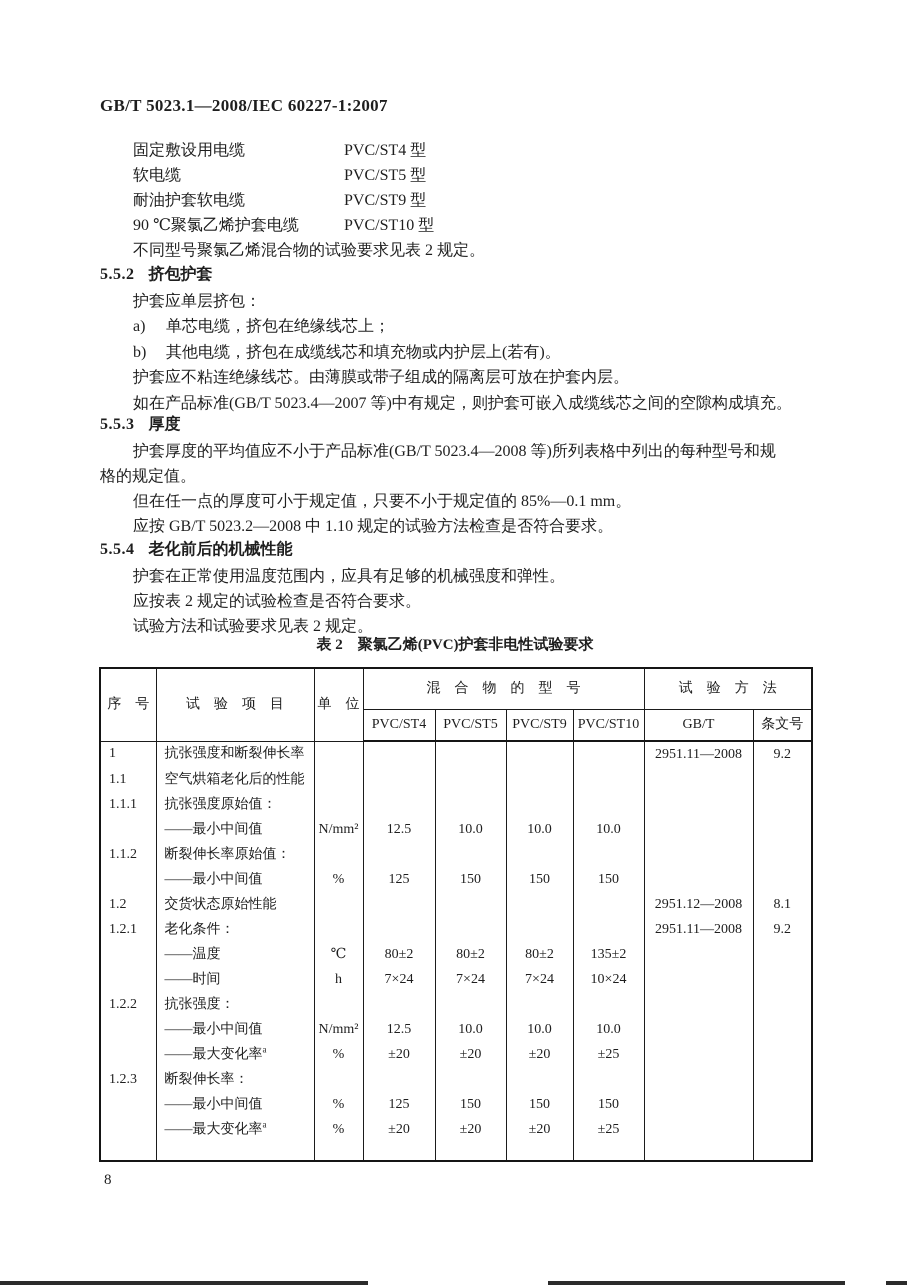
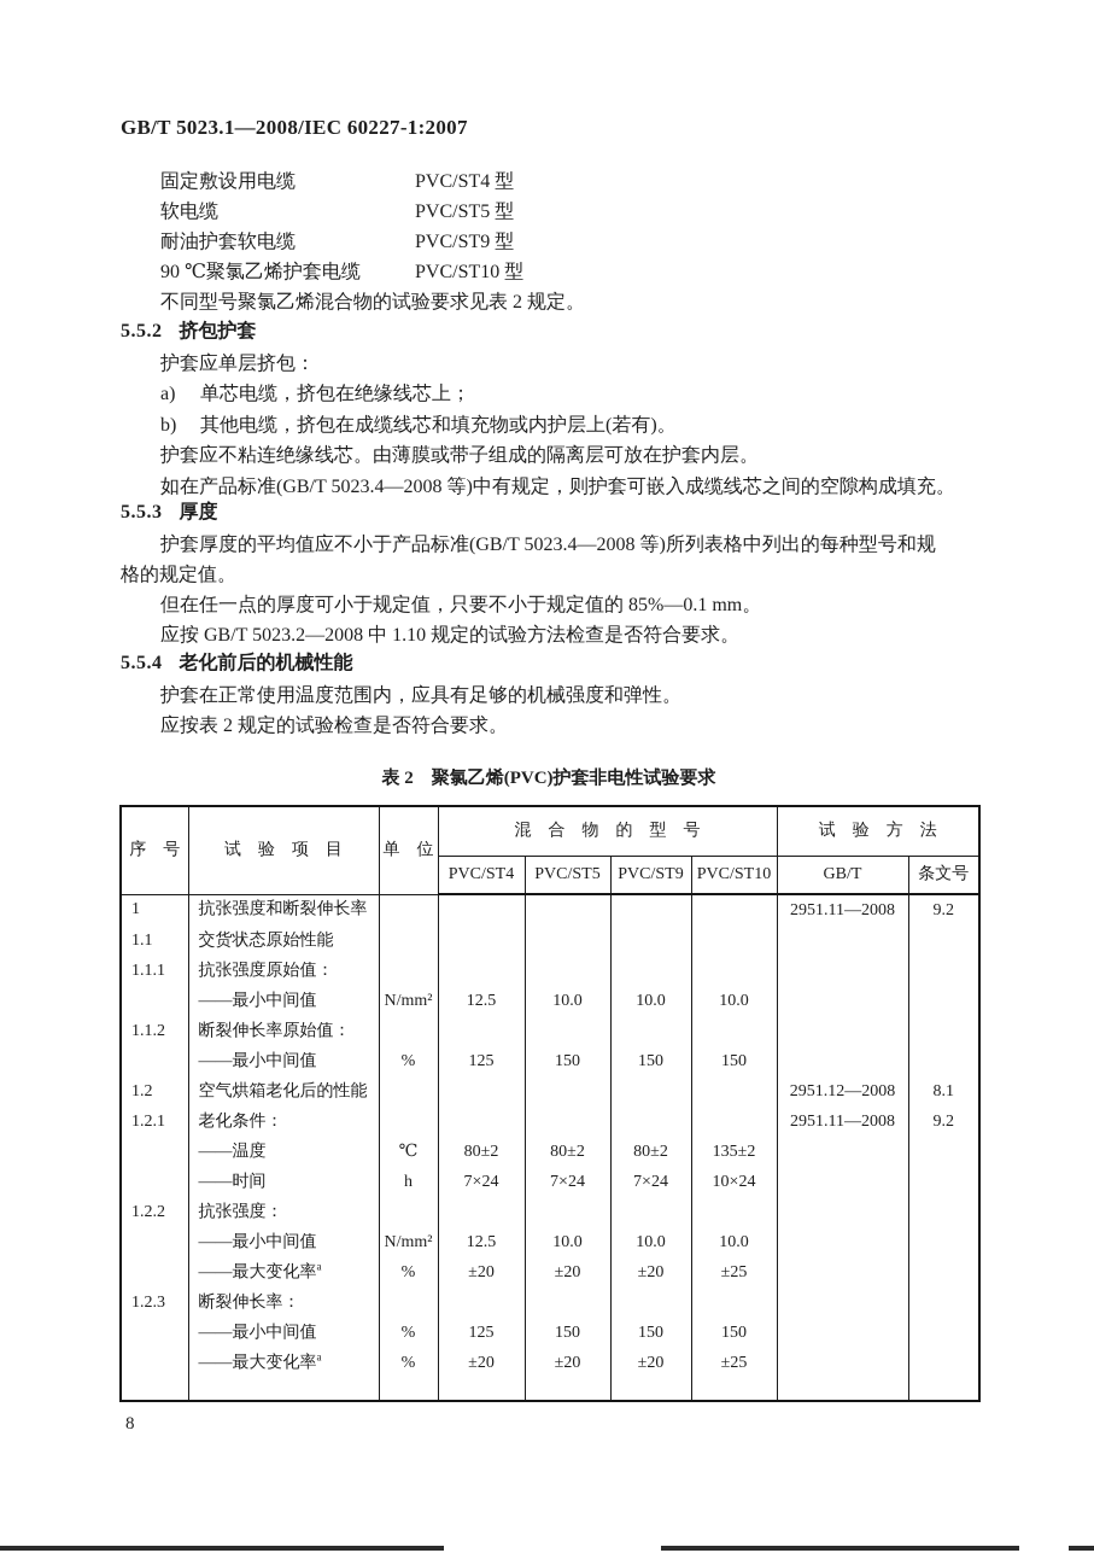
  GB/T 5023.1—2008/IEC 60227-1:2007
  固定敷设用电缆
  PVC/ST4 型
  软电缆
  PVC/ST5 型
  耐油护套软电缆
  PVC/ST9 型
  90 ℃聚氯乙烯护套电缆
  PVC/ST10 型
  不同型号聚氯乙烯混合物的试验要求见表 2 规定。
  5.5.2 挤包护套
  护套应单层挤包：
  a) 单芯电缆，挤包在绝缘线芯上；
  b) 其他电缆，挤包在成缆线芯和填充物或内护层上(若有)。
  护套应不粘连绝缘线芯。由薄膜或带子组成的隔离层可放在护套内层。
- 如在产品标准(GB/T 5023.4—2007 等)中有规定，则护套可嵌入成缆线芯之间的空隙构成填充。
+ 如在产品标准(GB/T 5023.4—2008 等)中有规定，则护套可嵌入成缆线芯之间的空隙构成填充。
  5.5.3 厚度
  护套厚度的平均值应不小于产品标准(GB/T 5023.4—2008 等)所列表格中列出的每种型号和规
  格的规定值。
  但在任一点的厚度可小于规定值，只要不小于规定值的 85%—0.1 mm。
  应按 GB/T 5023.2—2008 中 1.10 规定的试验方法检查是否符合要求。
  5.5.4 老化前后的机械性能
  护套在正常使用温度范围内，应具有足够的机械强度和弹性。
  应按表 2 规定的试验检查是否符合要求。
- 试验方法和试验要求见表 2 规定。
  表 2 聚氯乙烯(PVC)护套非电性试验要求
  序 号	试 验 项 目	单 位	混 合 物 的 型 号	试 验 方 法
  PVC/ST4	PVC/ST5	PVC/ST9	PVC/ST10	GB/T	条文号
  1	抗张强度和断裂伸长率						2951.11—2008	9.2
- 1.1	空气烘箱老化后的性能
+ 1.1	交货状态原始性能
  1.1.1	抗张强度原始值：
  	——最小中间值	N/mm²	12.5	10.0	10.0	10.0
  1.1.2	断裂伸长率原始值：
  	——最小中间值	%	125	150	150	150
- 1.2	交货状态原始性能						2951.12—2008	8.1
+ 1.2	空气烘箱老化后的性能						2951.12—2008	8.1
  1.2.1	老化条件：						2951.11—2008	9.2
  	——温度	℃	80±2	80±2	80±2	135±2
  	——时间	h	7×24	7×24	7×24	10×24
  1.2.2	抗张强度：
  	——最小中间值	N/mm²	12.5	10.0	10.0	10.0
  	——最大变化率a	%	±20	±20	±20	±25
  1.2.3	断裂伸长率：
  	——最小中间值	%	125	150	150	150
  	——最大变化率a	%	±20	±20	±20	±25
  8
